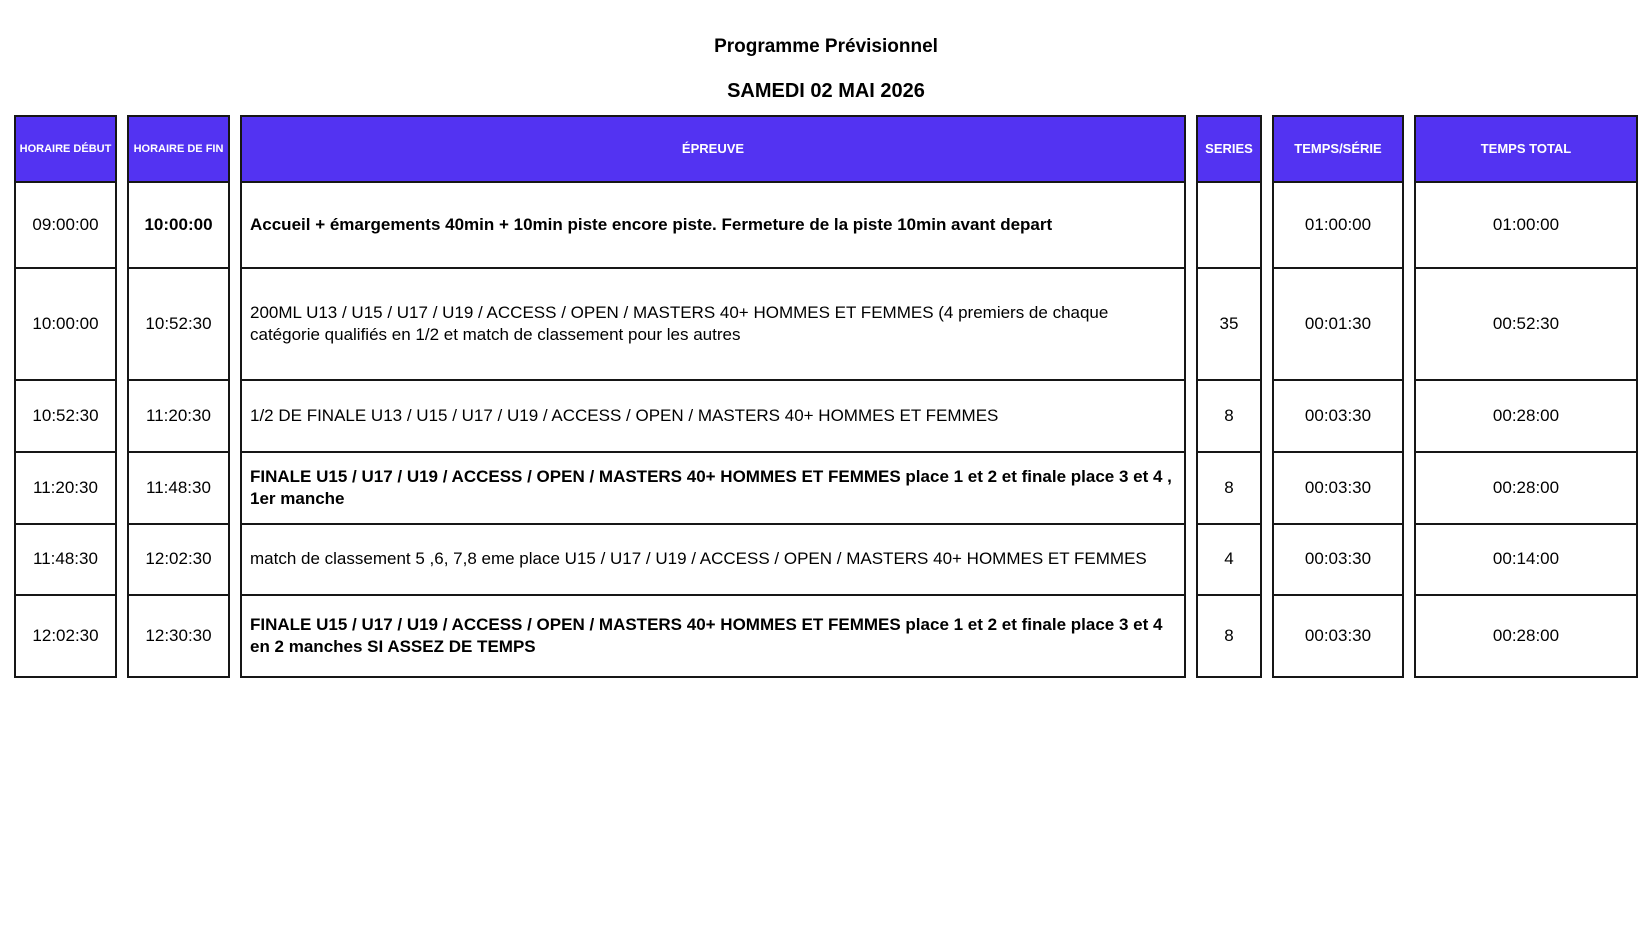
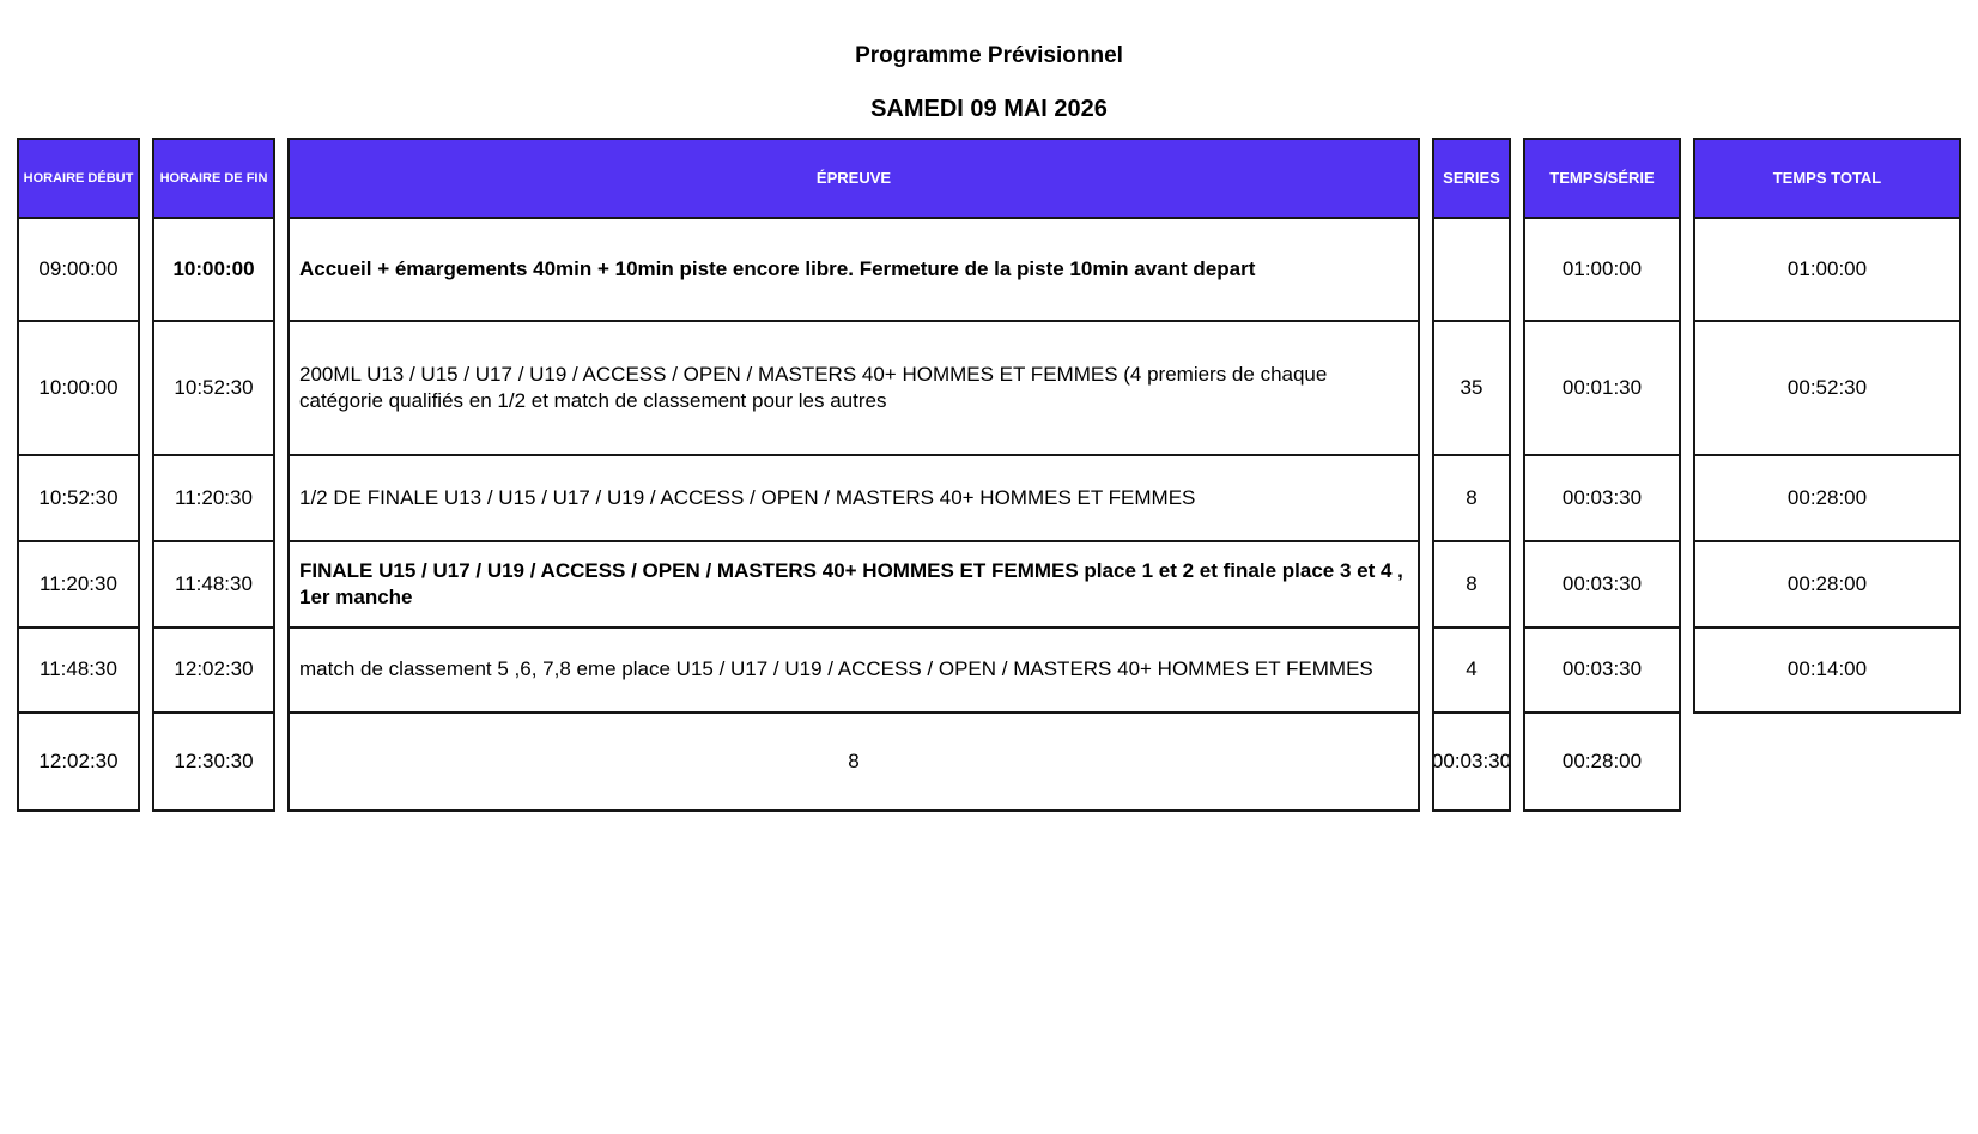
  Programme Prévisionnel
- SAMEDI 02 MAI 2026
+ SAMEDI 09 MAI 2026
  HORAIRE DÉBUT
  HORAIRE DE FIN
  ÉPREUVE
  SERIES
  TEMPS/SÉRIE
  TEMPS TOTAL
  09:00:00
  10:00:00
- Accueil + émargements 40min + 10min piste encore piste. Fermeture de la piste 10min avant depart
+ Accueil + émargements 40min + 10min piste encore libre. Fermeture de la piste 10min avant depart
  01:00:00
  01:00:00
  10:00:00
  10:52:30
  200ML U13 / U15 / U17 / U19 / ACCESS / OPEN / MASTERS 40+ HOMMES ET FEMMES (4 premiers de chaque catégorie qualifiés en 1/2 et match de classement pour les autres
  35
  00:01:30
  00:52:30
  10:52:30
  11:20:30
  1/2 DE FINALE U13 / U15 / U17 / U19 / ACCESS / OPEN / MASTERS 40+ HOMMES ET FEMMES
  8
  00:03:30
  00:28:00
  11:20:30
  11:48:30
  FINALE U15 / U17 / U19 / ACCESS / OPEN / MASTERS 40+ HOMMES ET FEMMES place 1 et 2 et finale place 3 et 4 , 1er manche
  8
  00:03:30
  00:28:00
  11:48:30
  12:02:30
  match de classement 5 ,6, 7,8 eme place U15 / U17 / U19 / ACCESS / OPEN / MASTERS 40+ HOMMES ET FEMMES
  4
  00:03:30
  00:14:00
  12:02:30
  12:30:30
- FINALE U15 / U17 / U19 / ACCESS / OPEN / MASTERS 40+ HOMMES ET FEMMES place 1 et 2 et finale place 3 et 4 en 2 manches SI ASSEZ DE TEMPS
  8
  00:03:30
  00:28:00
